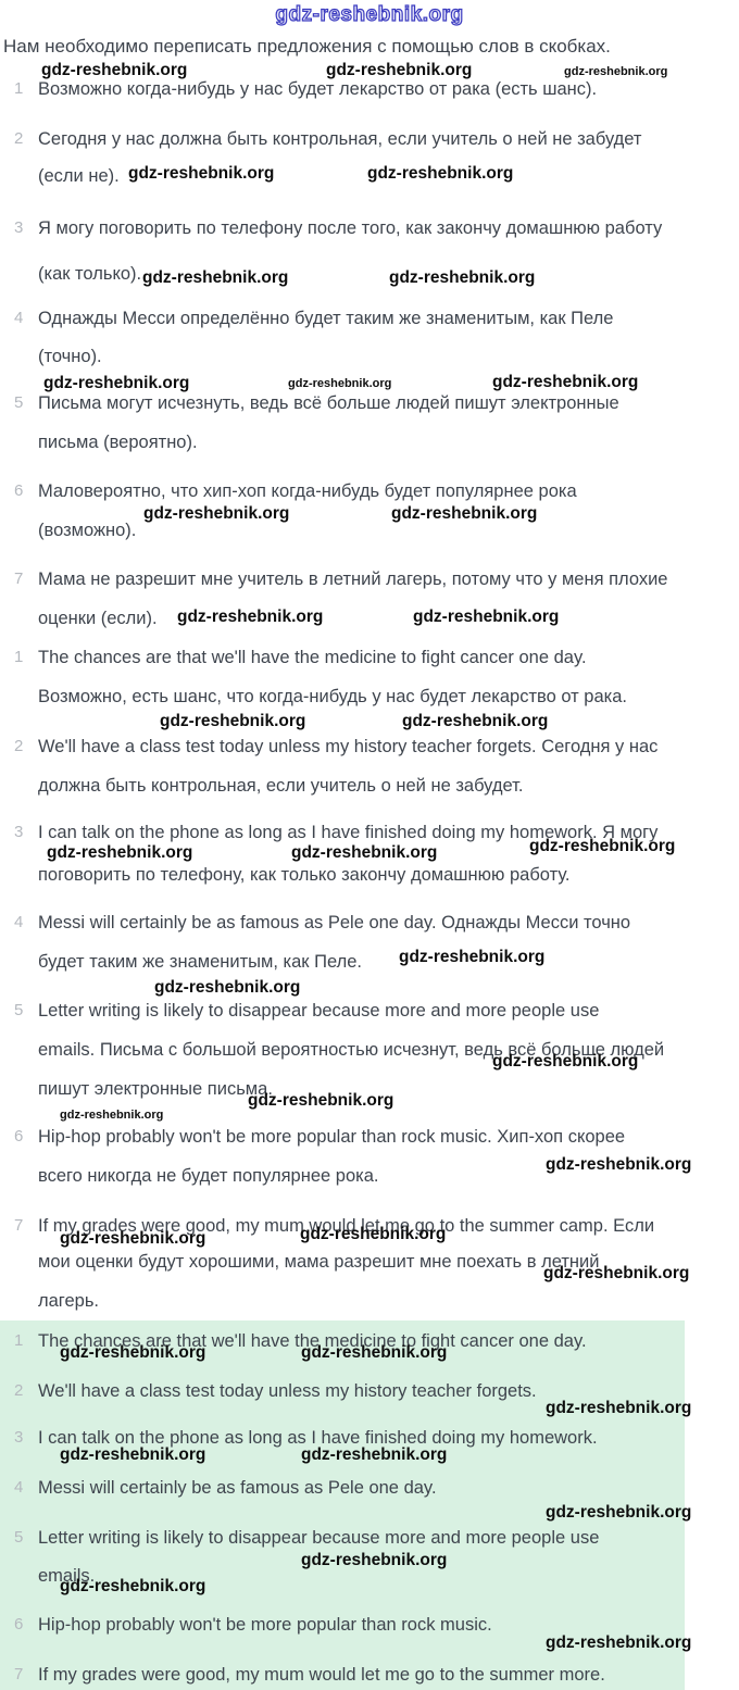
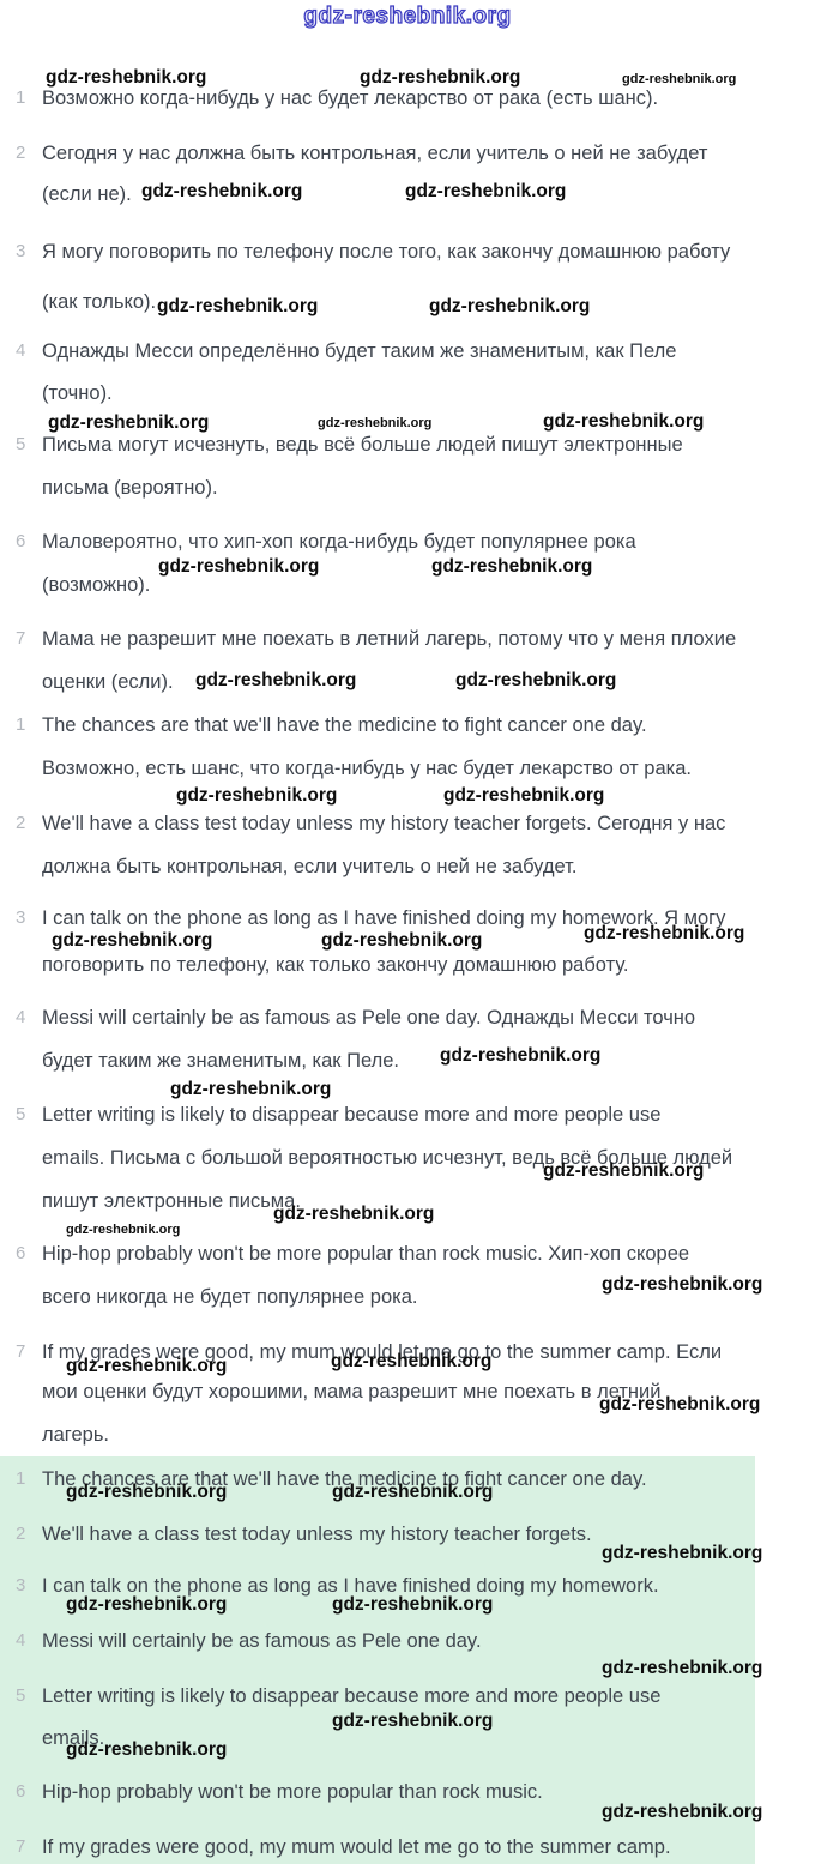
  gdz-reshebnik.org
- Нам необходимо переписать предложения с помощью слов в скобках.
  1
  Возможно когда-нибудь у нас будет лекарство от рака (есть шанс).
  2
  Сегодня у нас должна быть контрольная, если учитель о ней не забудет
  (если не).
  3
  Я могу поговорить по телефону после того, как закончу домашнюю работу
  (как только).
  4
  Однажды Месси определённо будет таким же знаменитым, как Пеле
  (точно).
  5
  Письма могут исчезнуть, ведь всё больше людей пишут электронные
  письма (вероятно).
  6
  Маловероятно, что хип-хоп когда-нибудь будет популярнее рока
  (возможно).
  7
- Мама не разрешит мне учитель в летний лагерь, потому что у меня плохие
+ Мама не разрешит мне поехать в летний лагерь, потому что у меня плохие
  оценки (если).
  1
  The chances are that we'll have the medicine to fight cancer one day.
  Возможно, есть шанс, что когда-нибудь у нас будет лекарство от рака.
  2
  We'll have a class test today unless my history teacher forgets. Сегодня у нас
  должна быть контрольная, если учитель о ней не забудет.
  3
  I can talk on the phone as long as I have finished doing my homework. Я могу
  поговорить по телефону, как только закончу домашнюю работу.
  4
  Messi will certainly be as famous as Pele one day. Однажды Месси точно
  будет таким же знаменитым, как Пеле.
  5
  Letter writing is likely to disappear because more and more people use
  emails. Письма с большой вероятностью исчезнут, ведь всё больше людей
  пишут электронные письма.
  6
  Hip-hop probably won't be more popular than rock music. Хип-хоп скорее
  всего никогда не будет популярнее рока.
  7
  If my grades were good, my mum would let me go to the summer camp. Если
  мои оценки будут хорошими, мама разрешит мне поехать в летний
  лагерь.
  1
  The chances are that we'll have the medicine to fight cancer one day.
  2
  We'll have a class test today unless my history teacher forgets.
  3
  I can talk on the phone as long as I have finished doing my homework.
  4
  Messi will certainly be as famous as Pele one day.
  5
  Letter writing is likely to disappear because more and more people use
  emails.
  6
  Hip-hop probably won't be more popular than rock music.
  7
- If my grades were good, my mum would let me go to the summer more.
+ If my grades were good, my mum would let me go to the summer camp.
  gdz-reshebnik.org
  gdz-reshebnik.org
  gdz-reshebnik.org
  gdz-reshebnik.org
  gdz-reshebnik.org
  gdz-reshebnik.org
  gdz-reshebnik.org
  gdz-reshebnik.org
  gdz-reshebnik.org
  gdz-reshebnik.org
  gdz-reshebnik.org
  gdz-reshebnik.org
  gdz-reshebnik.org
  gdz-reshebnik.org
  gdz-reshebnik.org
  gdz-reshebnik.org
  gdz-reshebnik.org
  gdz-reshebnik.org
  gdz-reshebnik.org
  gdz-reshebnik.org
  gdz-reshebnik.org
  gdz-reshebnik.org
  gdz-reshebnik.org
  gdz-reshebnik.org
  gdz-reshebnik.org
  gdz-reshebnik.org
  gdz-reshebnik.org
  gdz-reshebnik.org
  gdz-reshebnik.org
  gdz-reshebnik.org
  gdz-reshebnik.org
  gdz-reshebnik.org
  gdz-reshebnik.org
  gdz-reshebnik.org
  gdz-reshebnik.org
  gdz-reshebnik.org
  gdz-reshebnik.org
